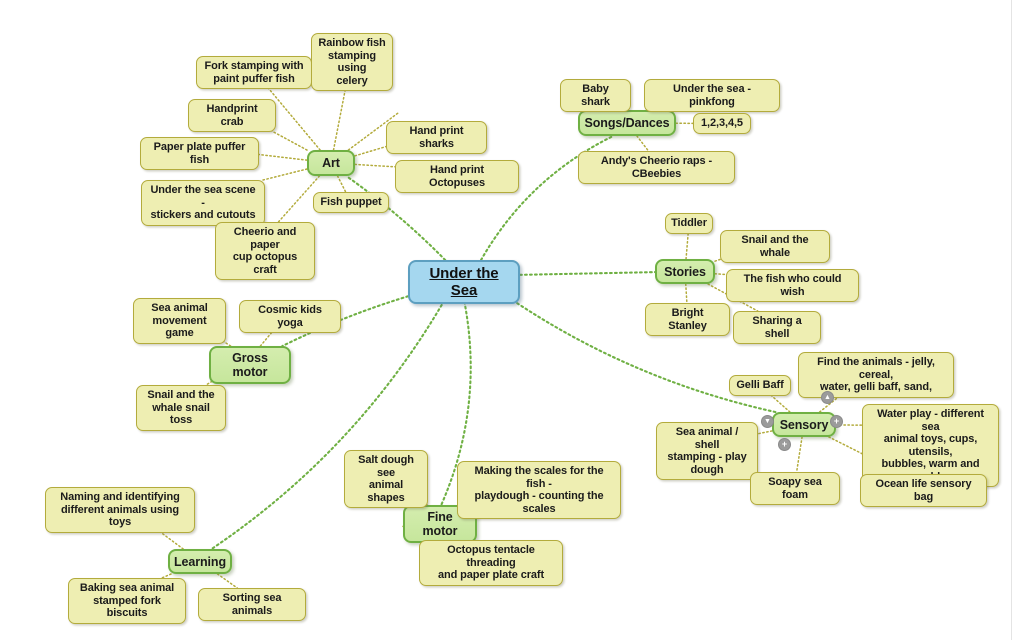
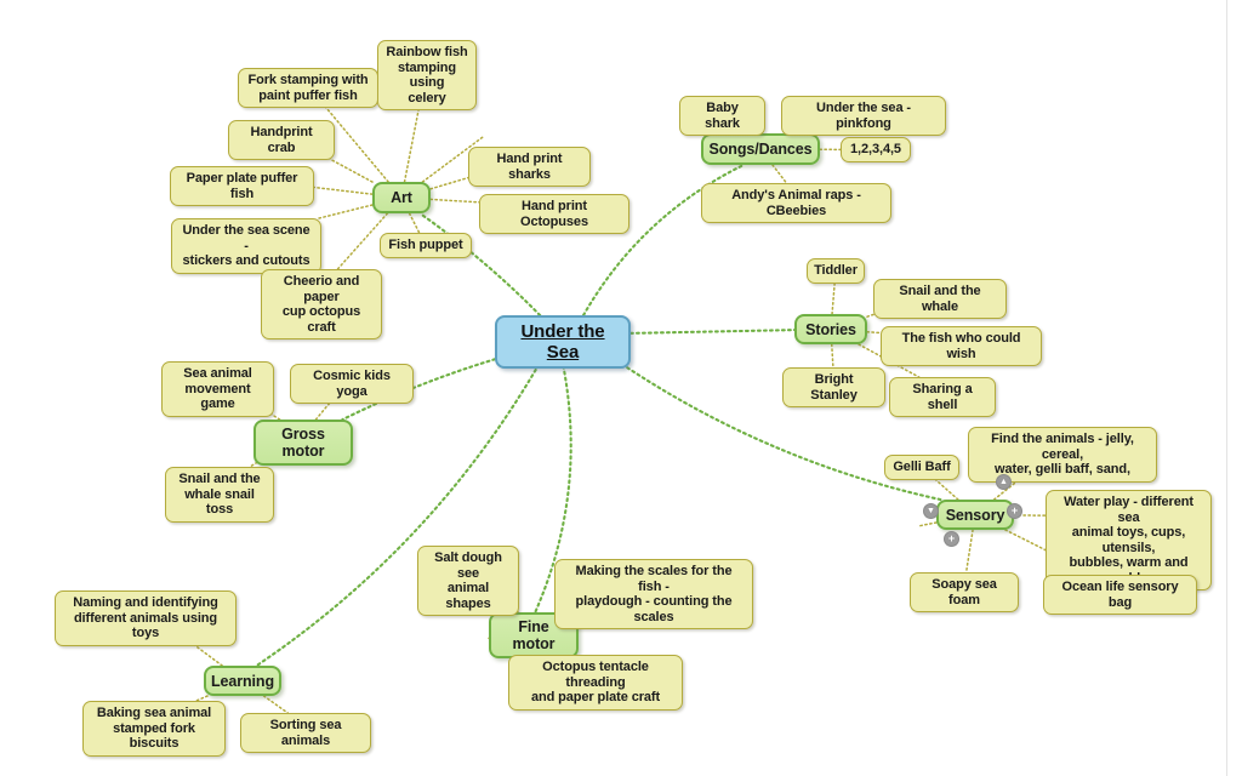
  Under the Sea
  Art
  Songs/Dances
  Stories
  Sensory
  Gross motor
  Fine motor
  Learning
  Fork stamping with
  paint puffer fish
  Rainbow fish
  stamping using
  celery
  Handprint crab
  Paper plate puffer fish
  Under the sea scene -
  stickers and cutouts
  Cheerio and paper
  cup octopus craft
  Fish puppet
  Hand print sharks
  Hand print Octopuses
  Baby shark
  Under the sea - pinkfong
  1,2,3,4,5
- Andy's Cheerio raps - CBeebies
+ Andy's Animal raps - CBeebies
  Tiddler
  Snail and the whale
  The fish who could wish
  Bright Stanley
  Sharing a shell
  Gelli Baff
  Find the animals - jelly, cereal,
  water, gelli baff, sand,
  Water play - different sea
  animal toys, cups, utensils,
  bubbles, warm and
- Sea animal / shell
- stamping - play
- dough
  Soapy sea foam
  Ocean life sensory bag
  Sea animal
  movement game
  Cosmic kids yoga
  Snail and the
  whale snail toss
  Salt dough see
  animal shapes
  Making the scales for the fish -
  playdough - counting the scales
  Octopus tentacle threading
  and paper plate craft
  Naming and identifying
  different animals using toys
  Baking sea animal
  stamped fork biscuits
  Sorting sea animals
  +
  +
